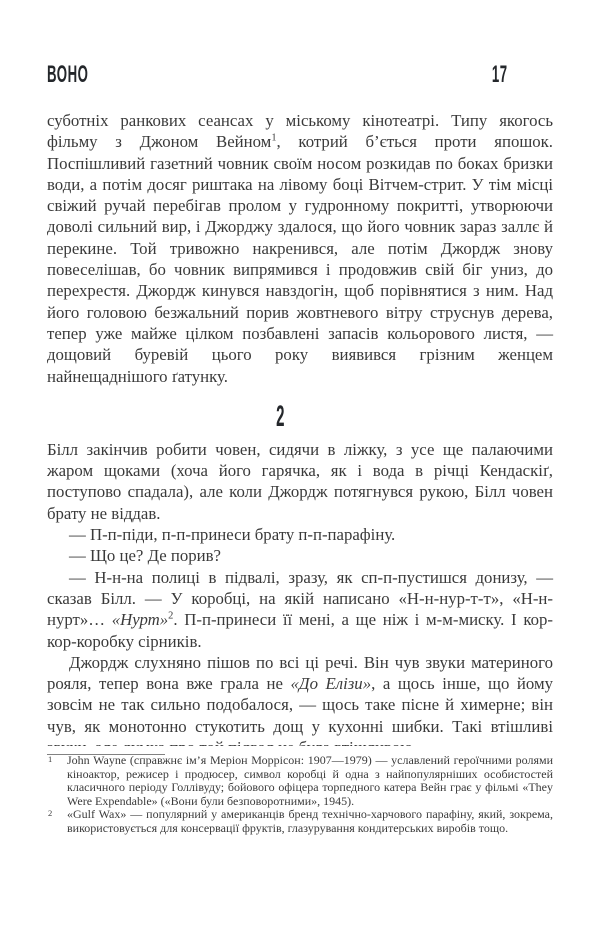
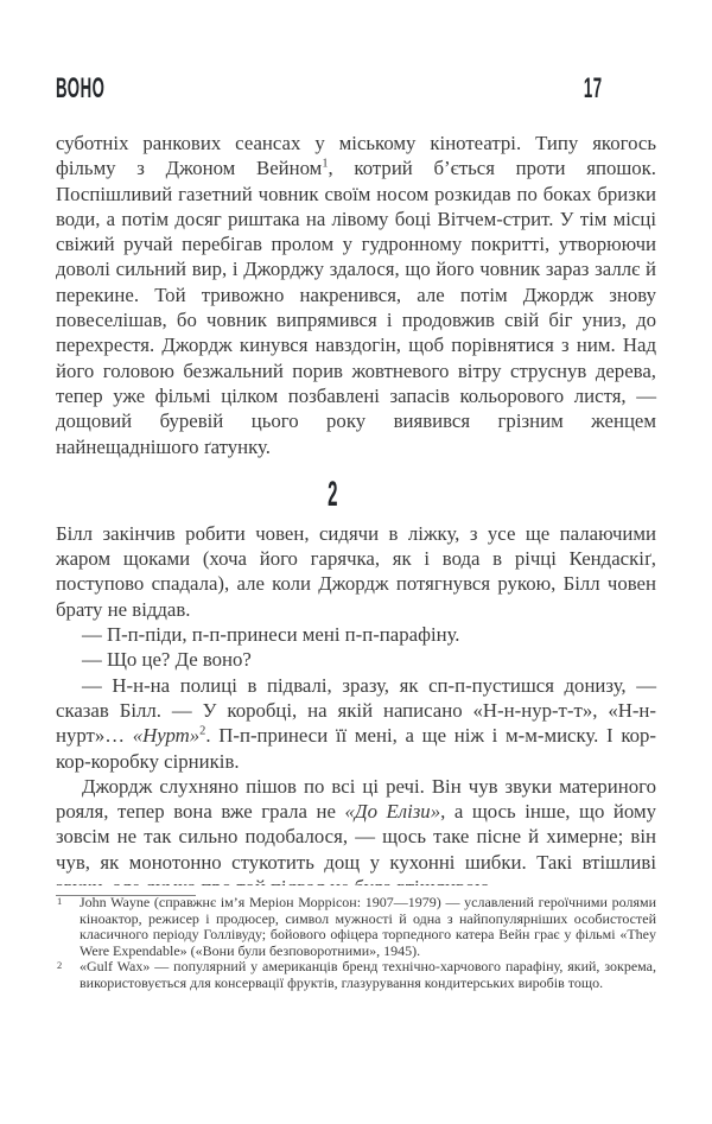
  ВОНО
  17
- суботніх ранкових сеансах у міському кінотеатрі. Типу якогось фільму з Джоном Вейном1, котрий б’ється проти япошок. Поспішливий газетний човник своїм носом розкидав по боках бризки води, а потім досяг риштака на лівому боці Вітчем-стрит. У тім місці свіжий ручай перебігав пролом у гудронному покритті, утворюючи доволі сильний вир, і Джорджу здалося, що його човник зараз заллє й перекине. Той тривожно накренився, але потім Джордж знову повеселішав, бо човник випрямився і продовжив свій біг униз, до перехрестя. Джордж кинувся навздогін, щоб порівнятися з ним. Над його головою безжальний порив жовтневого вітру струснув дерева, тепер уже майже цілком позбавлені запасів кольорового листя, — дощовий буревій цього року виявився грізним женцем найнещаднішого ґатунку.
+ суботніх ранкових сеансах у міському кінотеатрі. Типу якогось фільму з Джоном Вейном1, котрий б’ється проти япошок. Поспішливий газетний човник своїм носом розкидав по боках бризки води, а потім досяг риштака на лівому боці Вітчем-стрит. У тім місці свіжий ручай перебігав пролом у гудронному покритті, утворюючи доволі сильний вир, і Джорджу здалося, що його човник зараз заллє й перекине. Той тривожно накренився, але потім Джордж знову повеселішав, бо човник випрямився і продовжив свій біг униз, до перехрестя. Джордж кинувся навздогін, щоб порівнятися з ним. Над його головою безжальний порив жовтневого вітру струснув дерева, тепер уже фільмі цілком позбавлені запасів кольорового листя, — дощовий буревій цього року виявився грізним женцем найнещаднішого ґатунку.
  2
  Білл закінчив робити човен, сидячи в ліжку, з усе ще палаючими жаром щоками (хоча його гарячка, як і вода в річці Кендаскіґ, поступово спадала), але коли Джордж потягнувся рукою, Білл човен брату не віддав.
- — П-п-піди, п-п-принеси брату п-п-парафіну.
+ — П-п-піди, п-п-принеси мені п-п-парафіну.
- — Що це? Де порив?
+ — Що це? Де воно?
  — Н-н-на полиці в підвалі, зразу, як сп-п-пустишся донизу, — сказав Білл. — У коробці, на якій написано «Н-н-нур-т-т», «Н-н-нурт»… «Нурт»2. П-п-принеси її мені, а ще ніж і м-м-миску. І кор-кор-коробку сірників.
  Джордж слухняно пішов по всі ці речі. Він чув звуки материного рояля, тепер вона вже грала не «До Елізи», а щось інше, що йому зовсім не так сильно подобалося, — щось таке пісне й химерне; він чув, як монотонно стукотить дощ у кухонні шибки. Такі втішливі
  1
- John Wayne (справжнє ім’я Меріон Моррісон: 1907—1979) — уславлений героїчними ролями кіноактор, режисер і продюсер, символ коробці й одна з найпопулярніших особистостей класичного періоду Голлівуду; бойового офіцера торпедного катера Вейн грає у фільмі «They Were Expendable» («Вони були безповоротними», 1945).
+ John Wayne (справжнє ім’я Меріон Моррісон: 1907—1979) — уславлений героїчними ролями кіноактор, режисер і продюсер, символ мужності й одна з найпопулярніших особистостей класичного періоду Голлівуду; бойового офіцера торпедного катера Вейн грає у фільмі «They Were Expendable» («Вони були безповоротними», 1945).
  2
  «Gulf Wax» — популярний у американців бренд технічно-харчового парафіну, який, зокрема, використовується для консервації фруктів, глазурування кондитерських виробів тощо.
